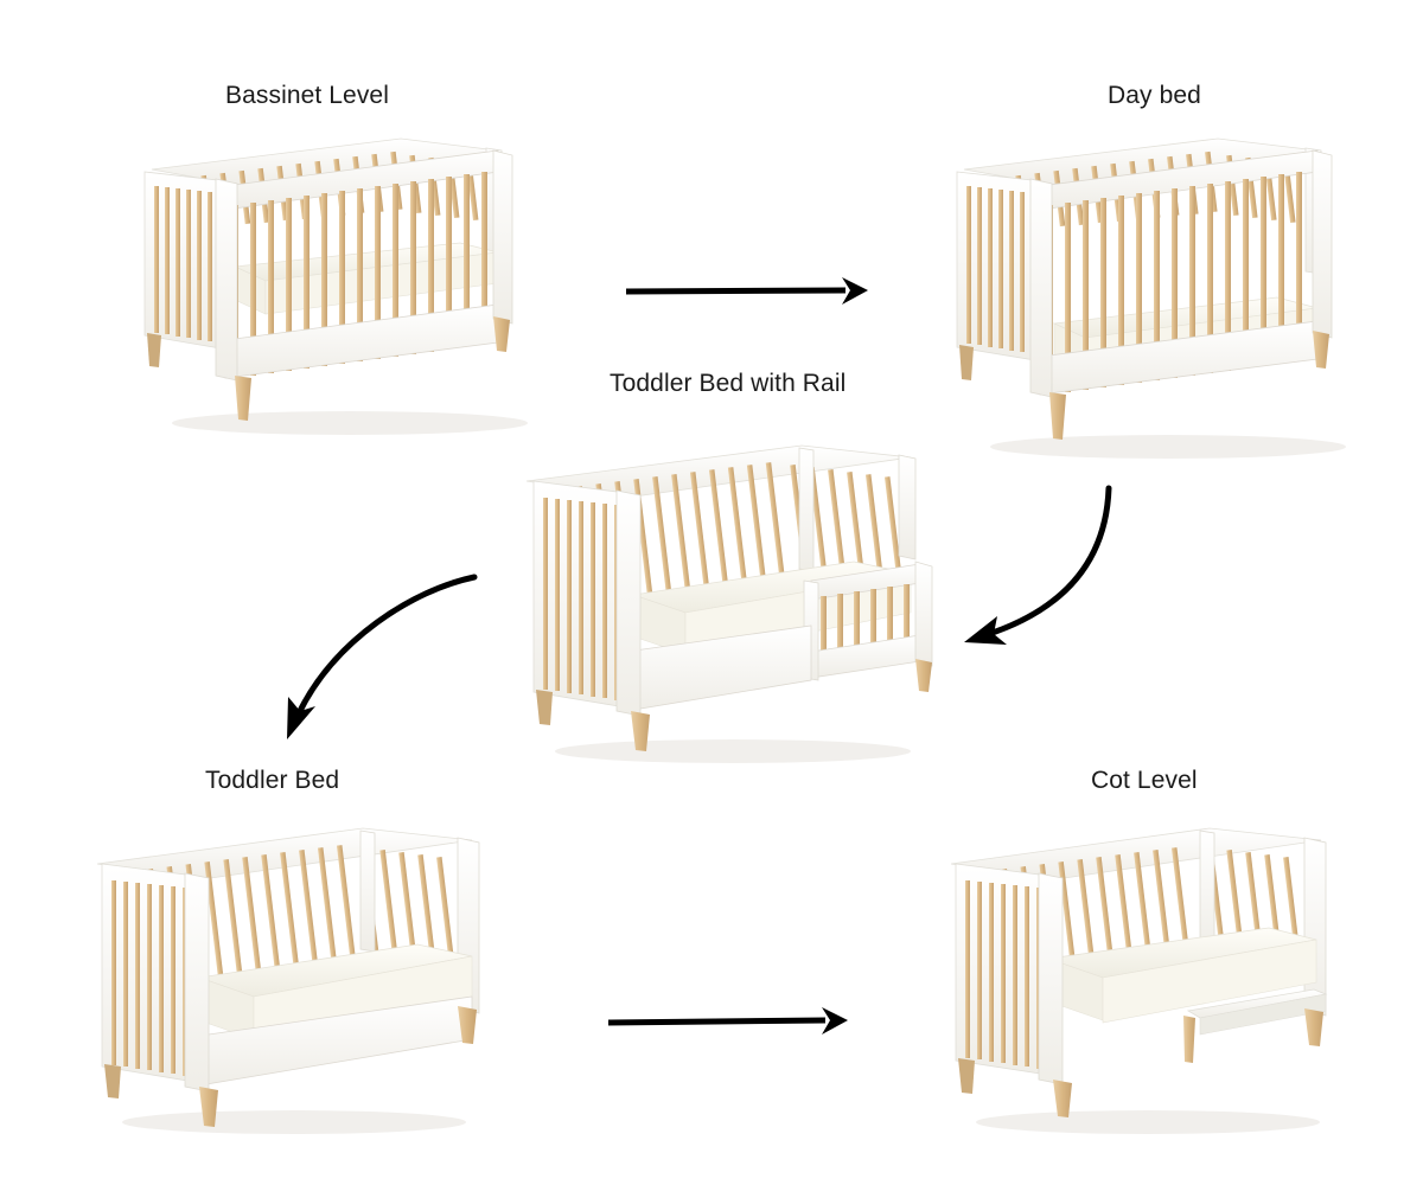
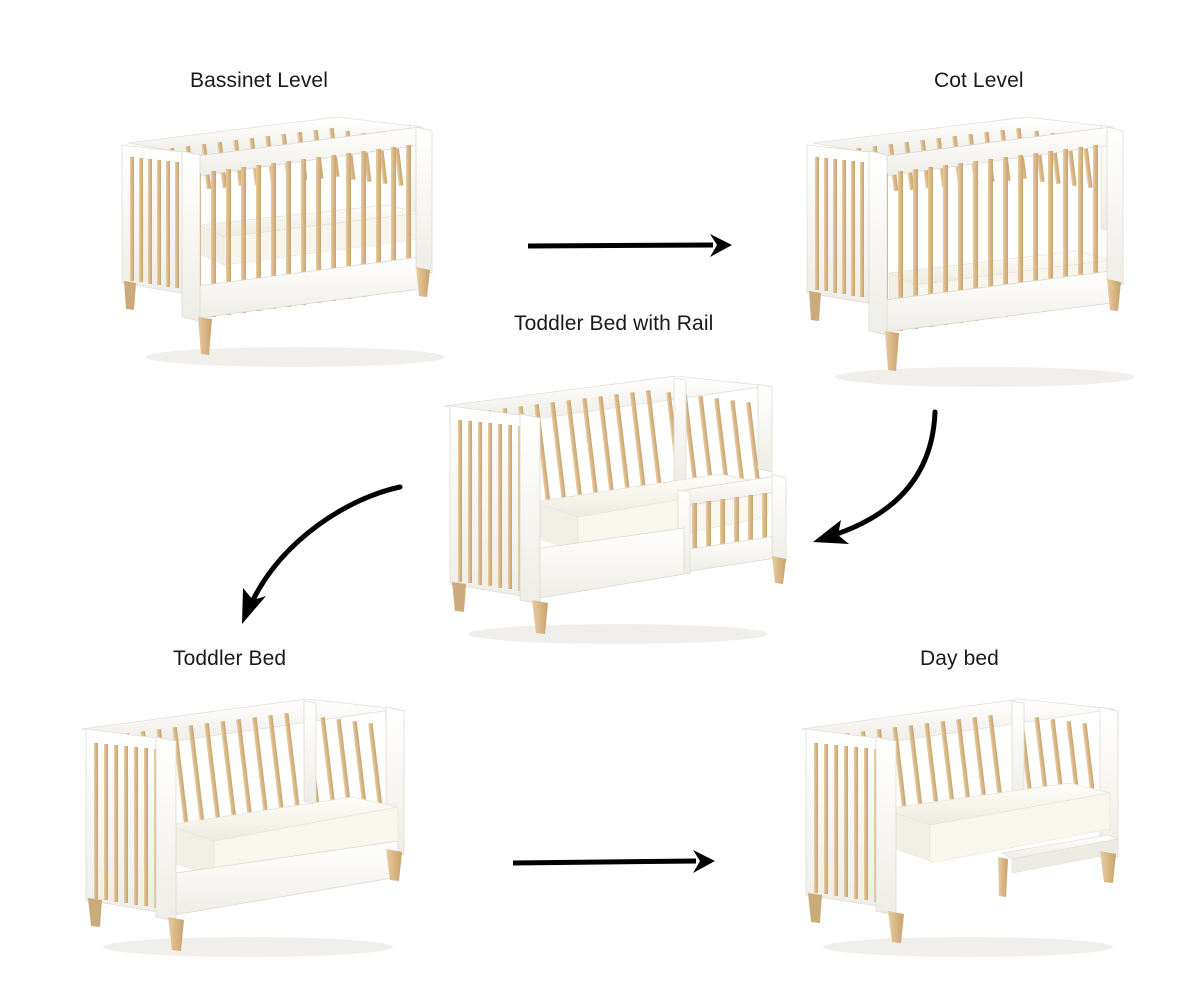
  Bassinet Level
- Day bed
+ Cot Level
  Toddler Bed with Rail
  Toddler Bed
- Cot Level
+ Day bed
